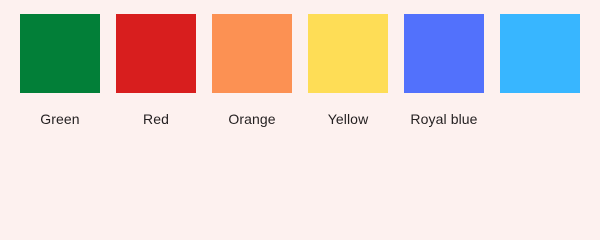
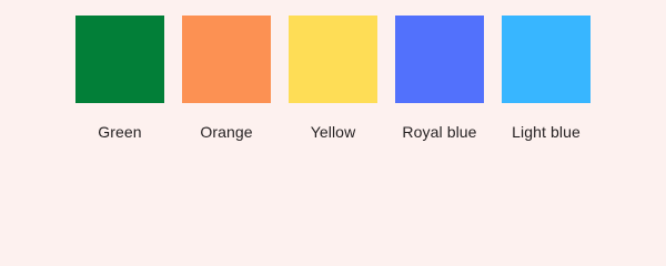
  Green
- Red
  Orange
  Yellow
  Royal blue
+ Light blue
